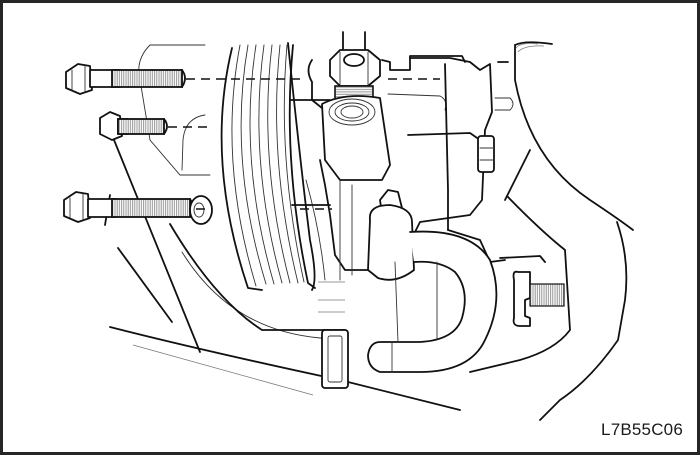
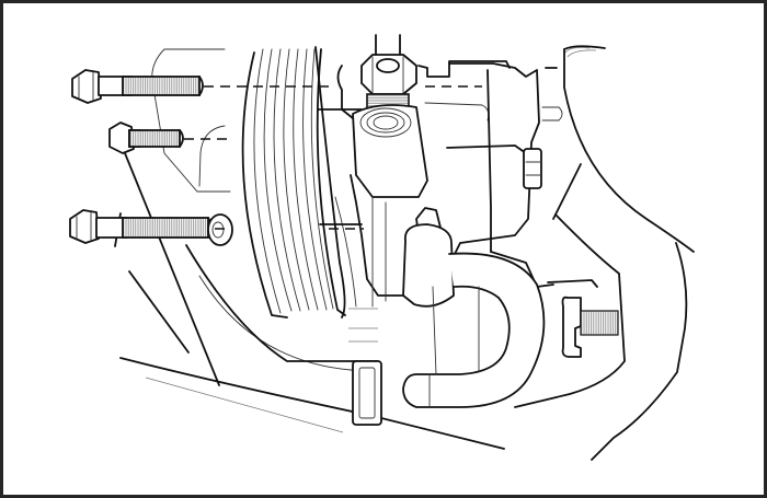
- L7B55C06
